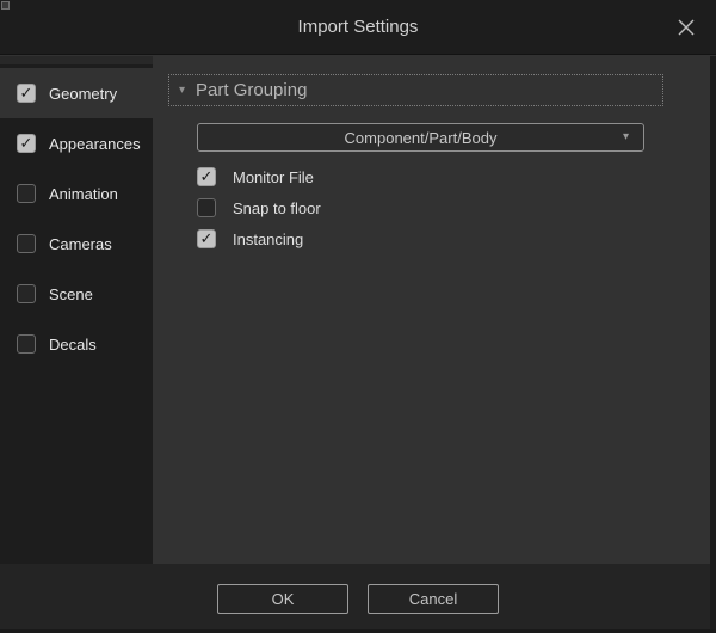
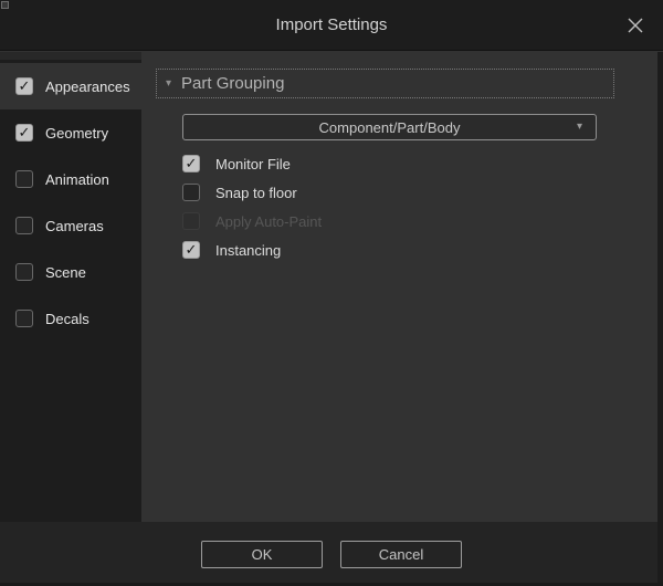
  Import Settings
  ✓
- Geometry
+ Appearances
  ✓
- Appearances
+ Geometry
  Animation
  Cameras
  Scene
  Decals
  ▾
  Part Grouping
  Component/Part/Body
  ▾
  ✓
  Monitor File
  Snap to floor
+ Apply Auto-Paint
  ✓
  Instancing
  OK
  Cancel
